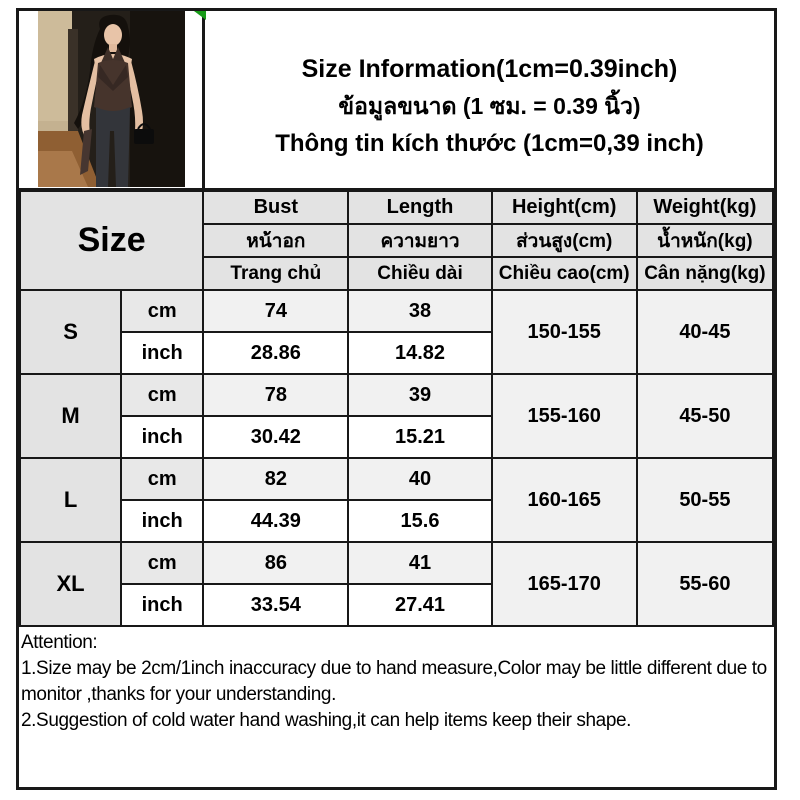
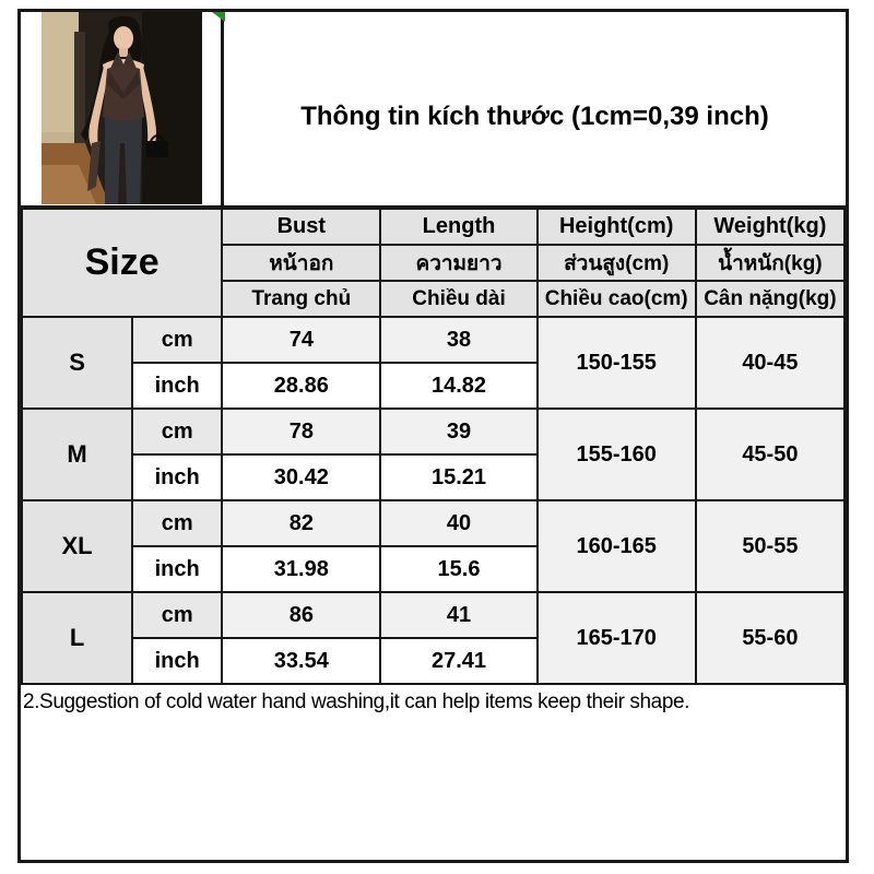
- Size Information(1cm=0.39inch)
- ข้อมูลขนาด (1 ซม. = 0.39 นิ้ว)
  Thông tin kích thước (1cm=0,39 inch)
  Size	Bust	Length	Height(cm)	Weight(kg)
  หน้าอก	ความยาว	ส่วนสูง(cm)	น้ำหนัก(kg)
  Trang chủ	Chiều dài	Chiều cao(cm)	Cân nặng(kg)
  S	cm	74	38	150-155	40-45
  inch	28.86	14.82
  M	cm	78	39	155-160	45-50
  inch	30.42	15.21
- L	cm	82	40	160-165	50-55
+ XL	cm	82	40	160-165	50-55
- inch	44.39	15.6
+ inch	31.98	15.6
- XL	cm	86	41	165-170	55-60
+ L	cm	86	41	165-170	55-60
  inch	33.54	27.41
- Attention:
- 1.Size may be 2cm/1inch inaccuracy due to hand measure,Color may be little different due to monitor ,thanks for your understanding.
  2.Suggestion of cold water hand washing,it can help items keep their shape.
